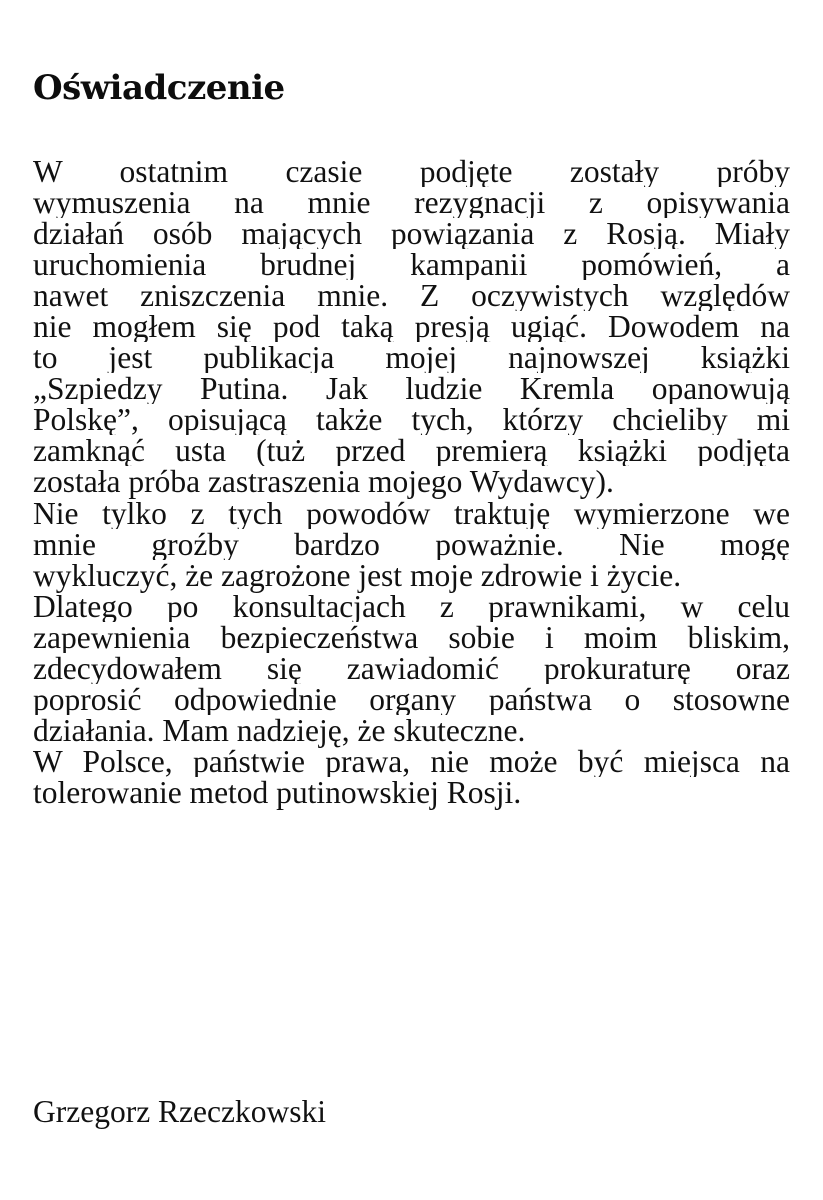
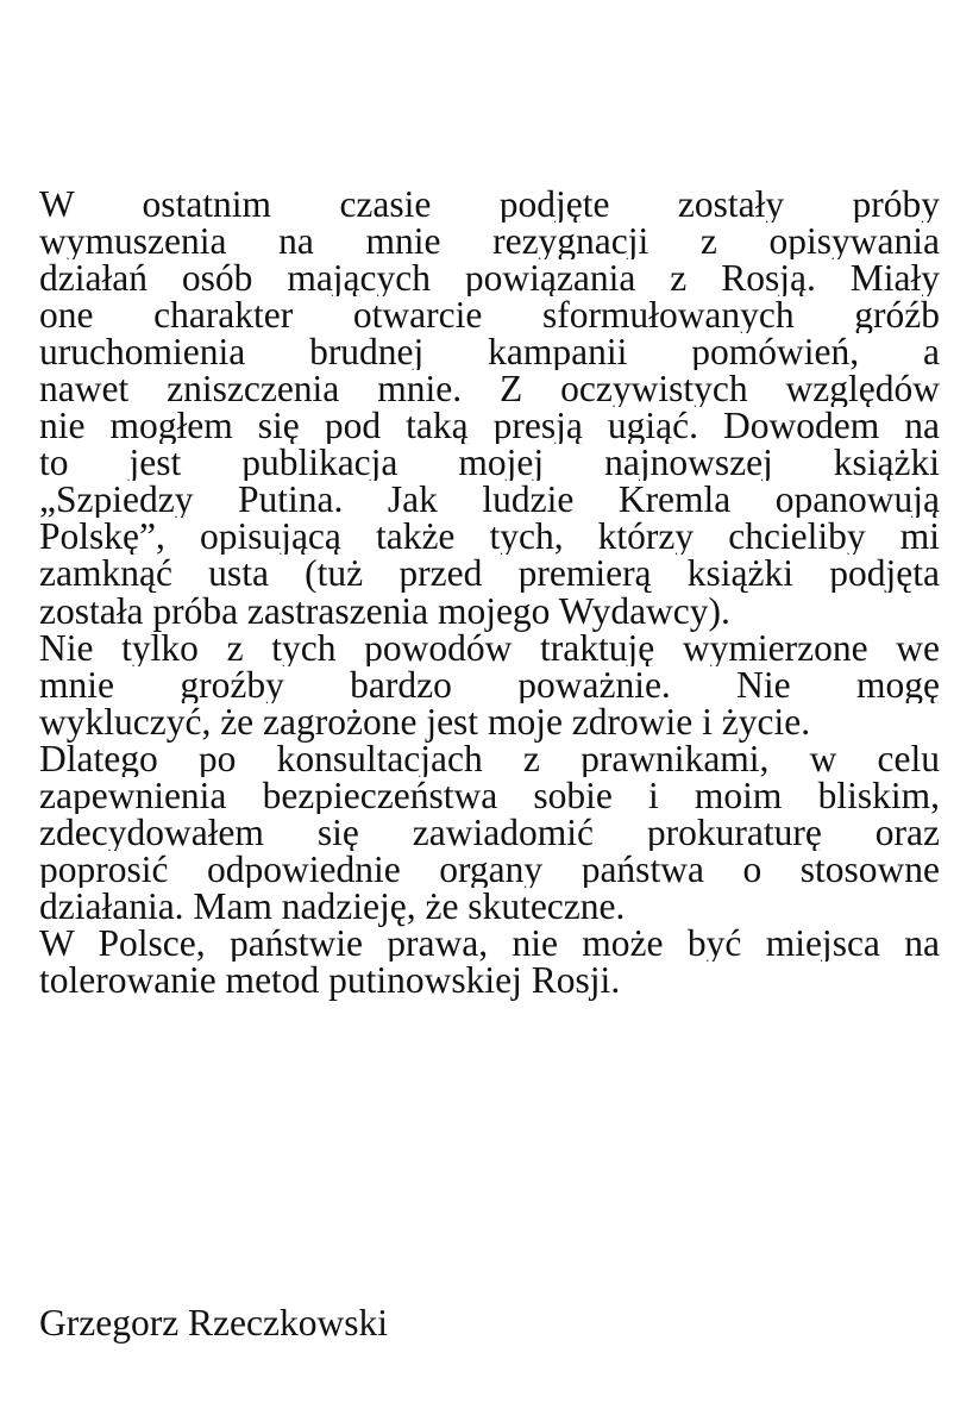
- Oświadczenie
  W ostatnim czasie podjęte zostały próby
  wymuszenia na mnie rezygnacji z opisywania
  działań osób mających powiązania z Rosją. Miały
+ one charakter otwarcie sformułowanych gróźb
  uruchomienia brudnej kampanii pomówień, a
  nawet zniszczenia mnie. Z oczywistych względów
  nie mogłem się pod taką presją ugiąć. Dowodem na
  to jest publikacja mojej najnowszej książki
  „Szpiedzy Putina. Jak ludzie Kremla opanowują
  Polskę”, opisującą także tych, którzy chcieliby mi
  zamknąć usta (tuż przed premierą książki podjęta
  została próba zastraszenia mojego Wydawcy).
  Nie tylko z tych powodów traktuję wymierzone we
  mnie groźby bardzo poważnie. Nie mogę
  wykluczyć, że zagrożone jest moje zdrowie i życie.
  Dlatego po konsultacjach z prawnikami, w celu
  zapewnienia bezpieczeństwa sobie i moim bliskim,
  zdecydowałem się zawiadomić prokuraturę oraz
  poprosić odpowiednie organy państwa o stosowne
  działania. Mam nadzieję, że skuteczne.
  W Polsce, państwie prawa, nie może być miejsca na
  tolerowanie metod putinowskiej Rosji.
  Grzegorz Rzeczkowski
